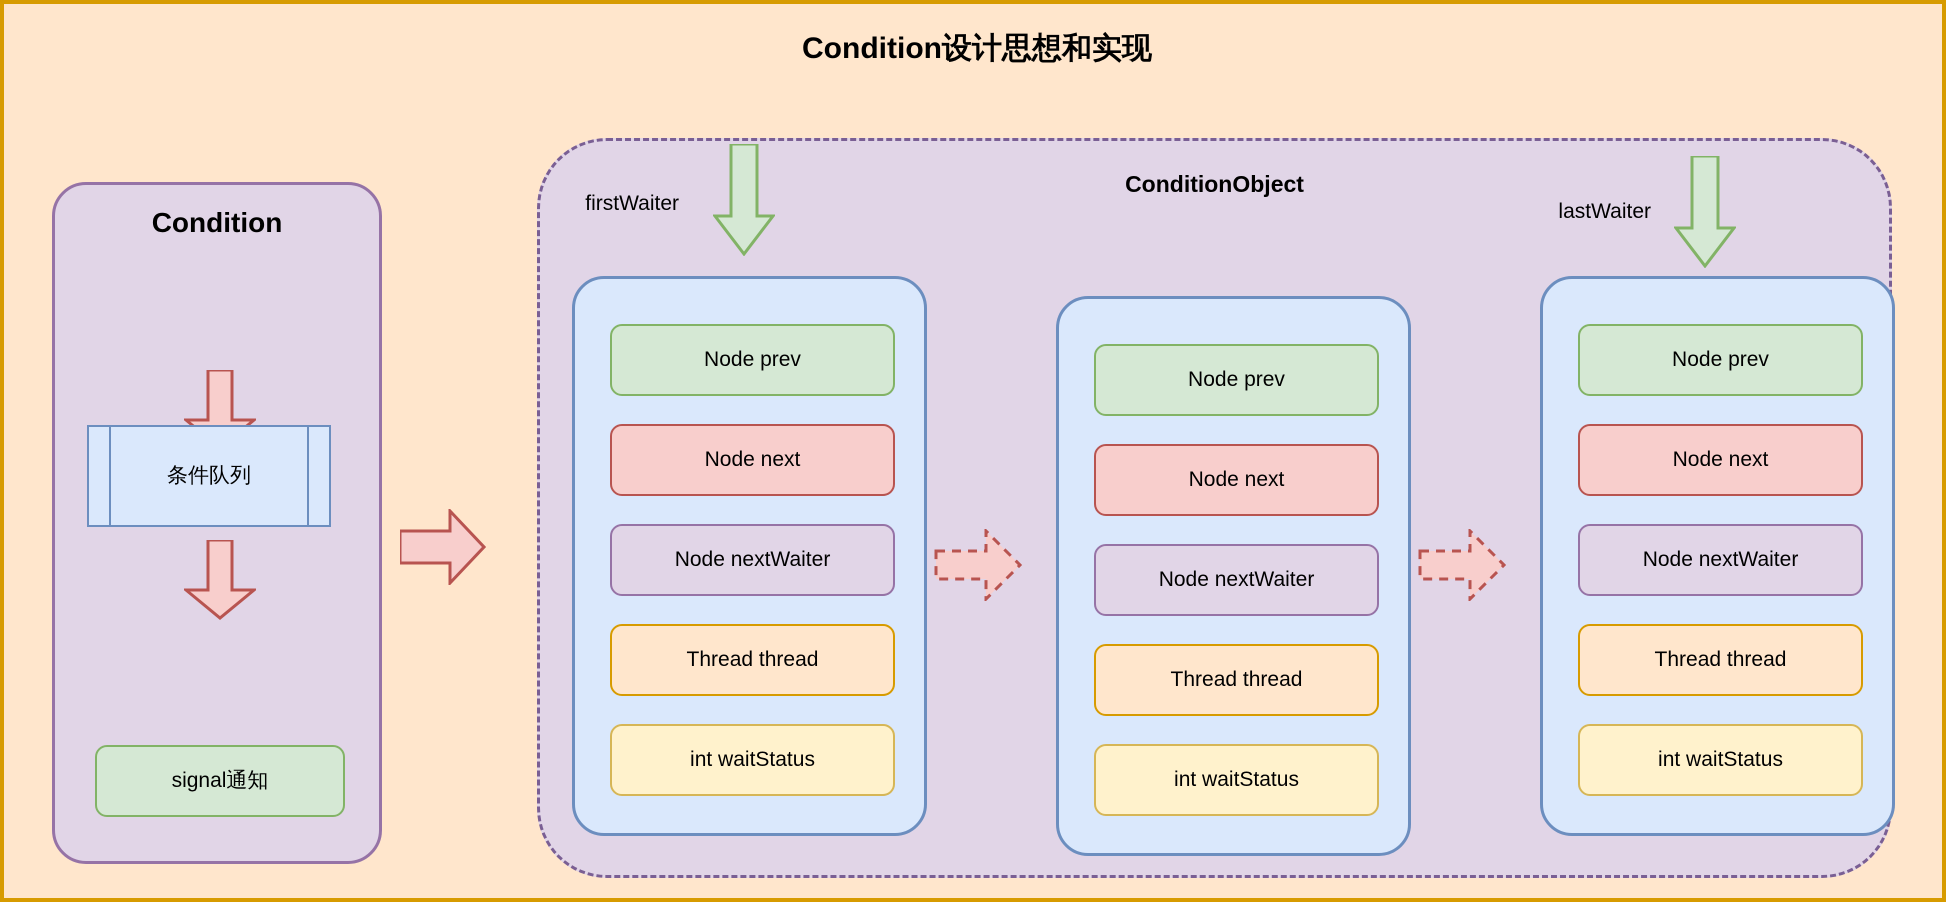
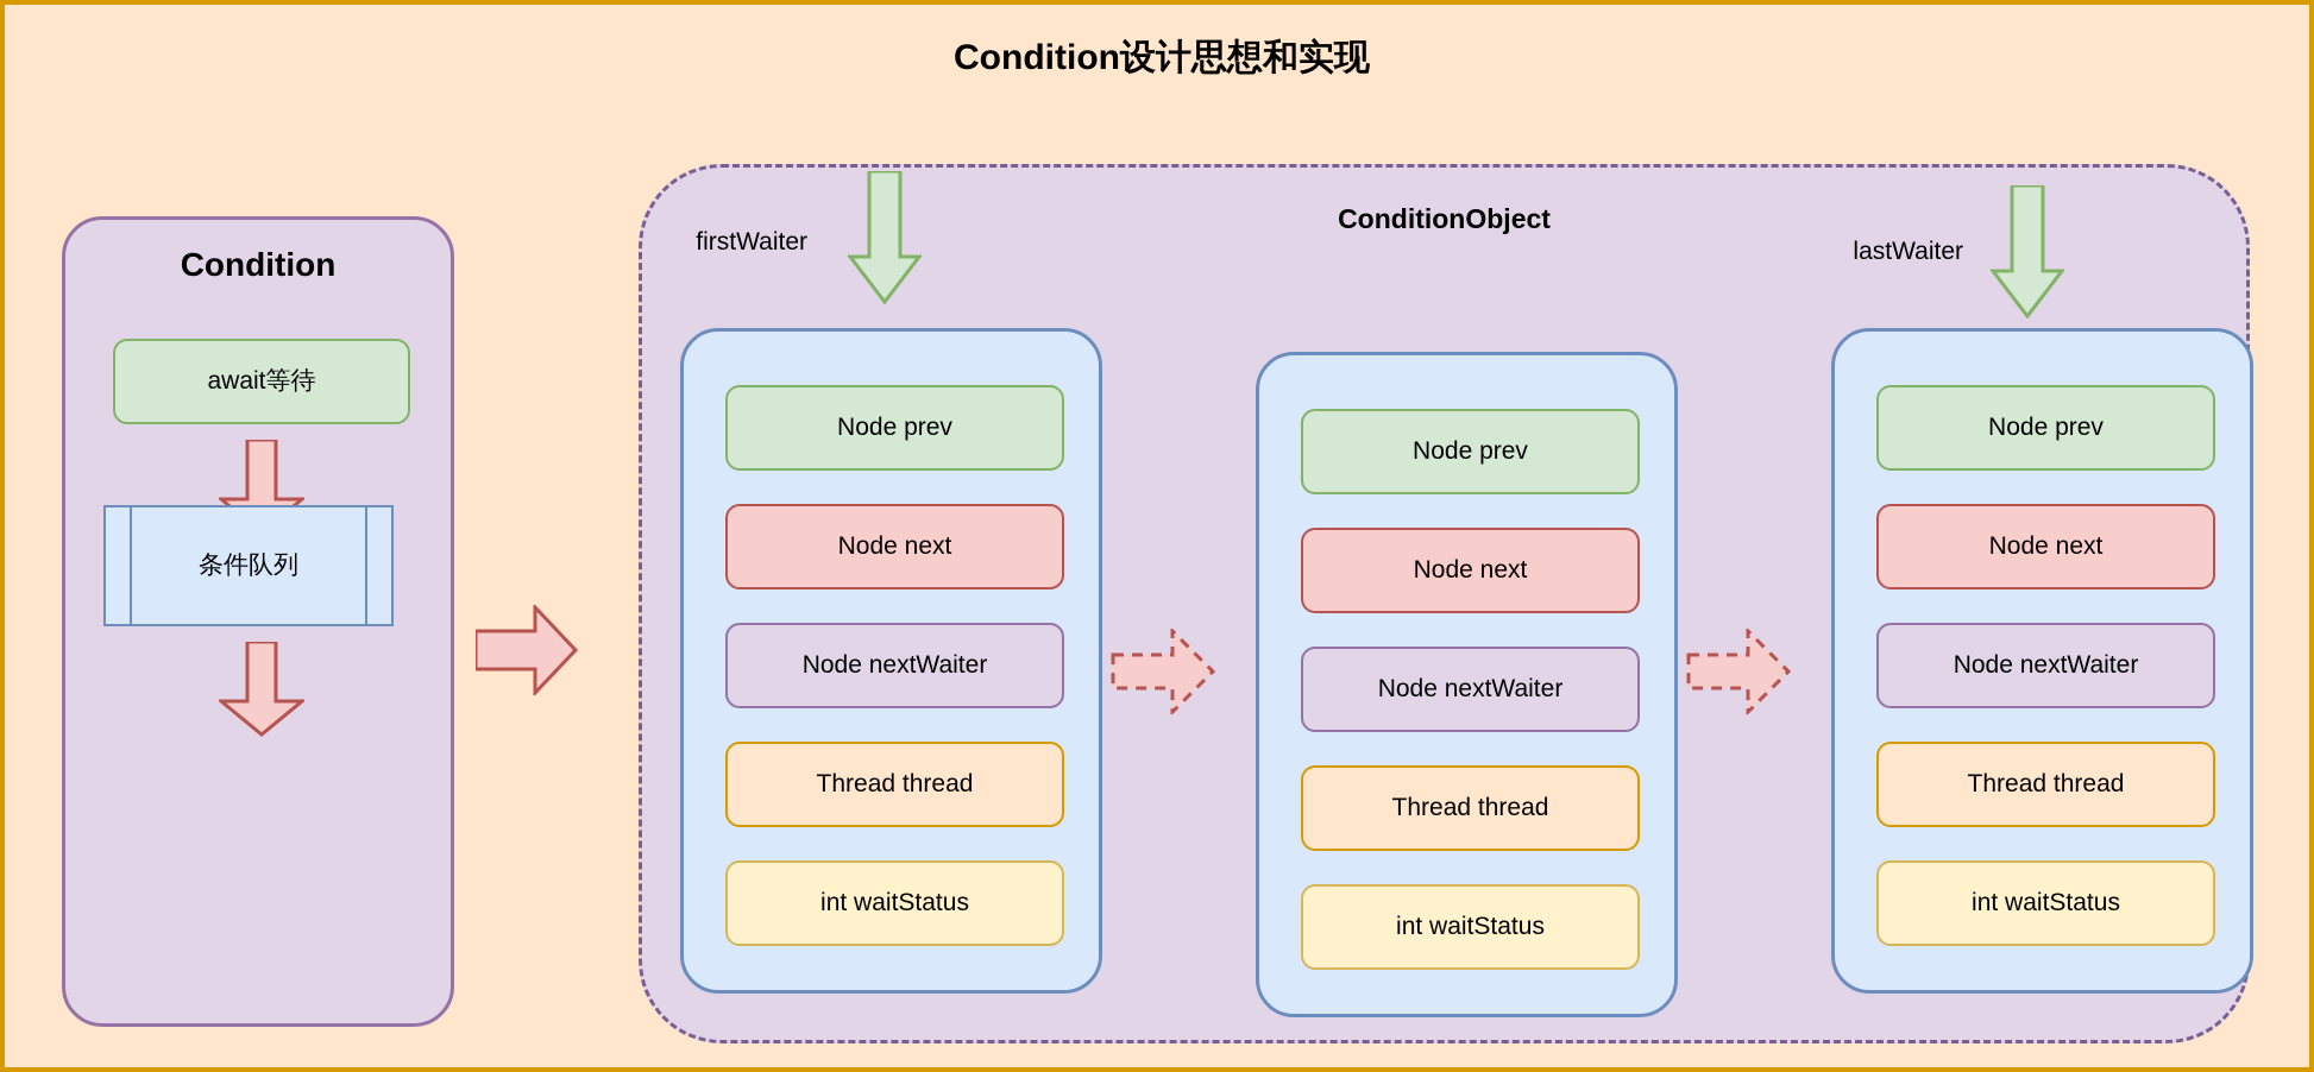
  Condition设计思想和实现
  Condition
+ await等待
  条件队列
- signal通知
  ConditionObject
  firstWaiter
  lastWaiter
  Node prev
  Node next
  Node nextWaiter
  Thread thread
  int waitStatus
  Node prev
  Node next
  Node nextWaiter
  Thread thread
  int waitStatus
  Node prev
  Node next
  Node nextWaiter
  Thread thread
  int waitStatus
